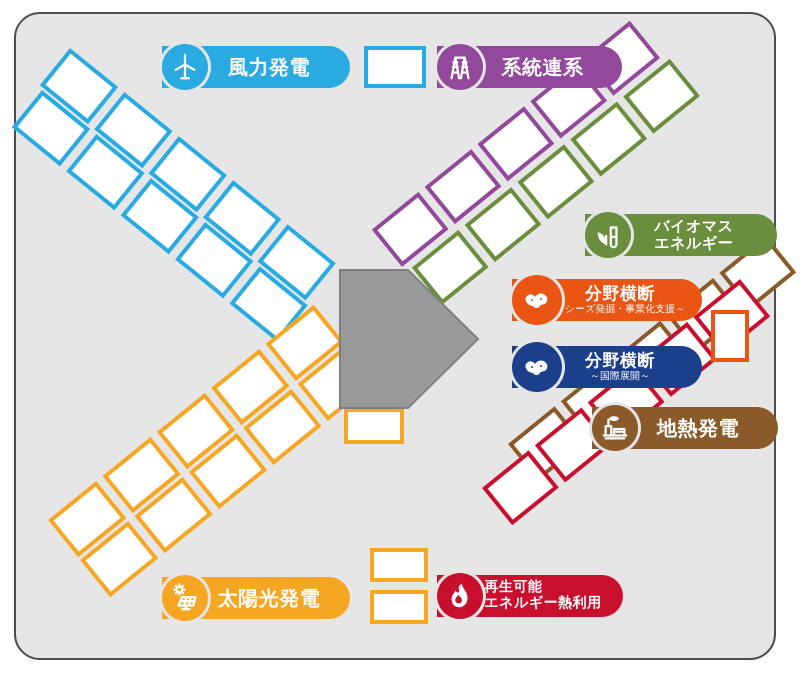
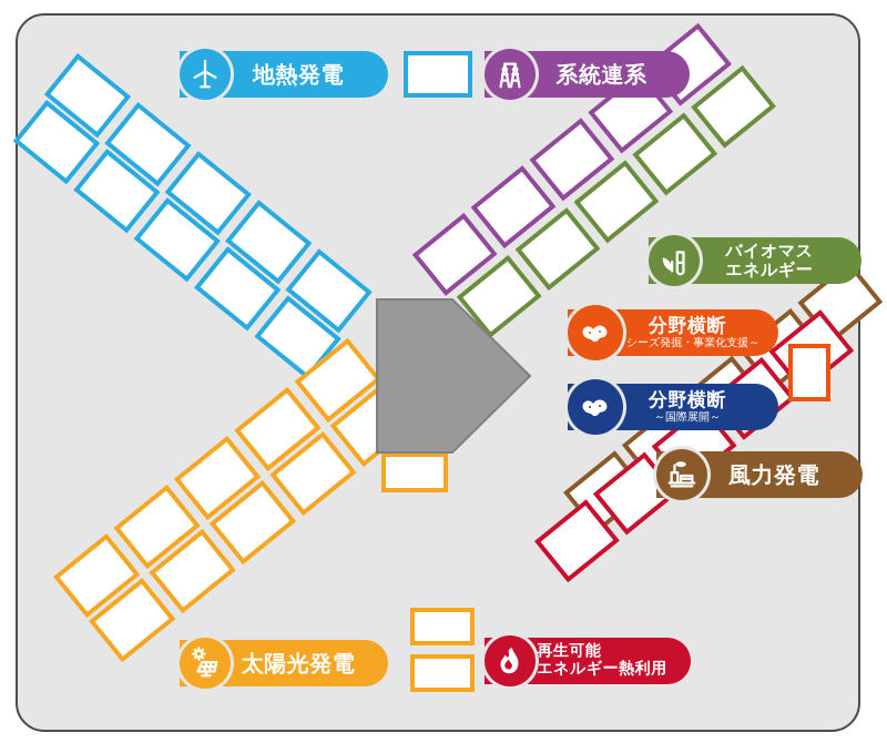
- 風力発電
+ 地熱発電
  系統連系
  バイオマス
  エネルギー
  分野横断
  シーズ発掘・事業化支援～
  分野横断
  ～国際展開～
- 地熱発電
+ 風力発電
  太陽光発電
  再生可能
  エネルギー熱利用
